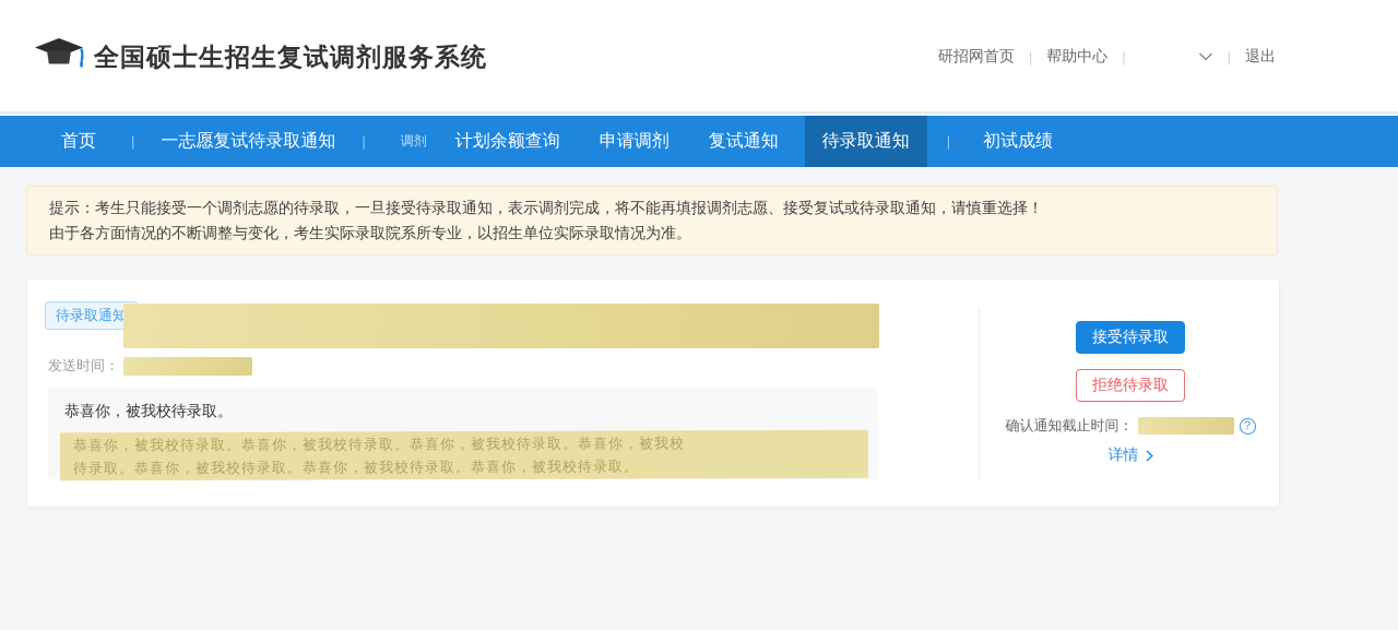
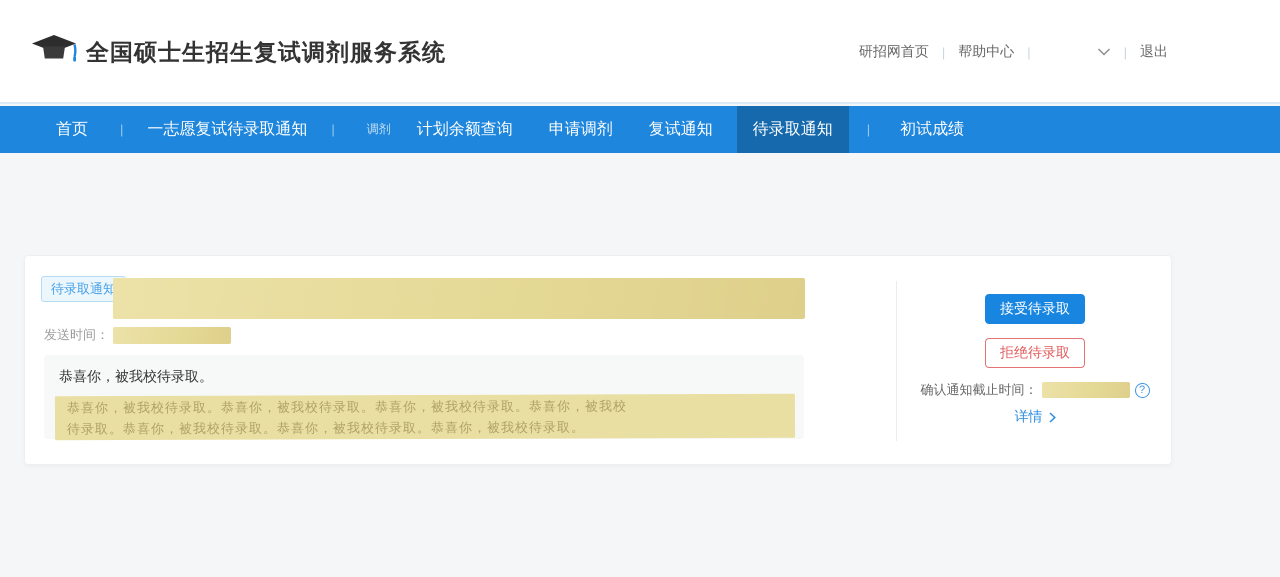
  全国硕士生招生复试调剂服务系统
  研招网首页
  |
  帮助中心
  |
  |
  退出
  首页
  |
  一志愿复试待录取通知
  |
  调剂
  计划余额查询
  申请调剂
  复试通知
  待录取通知
  |
  初试成绩
- 提示：考生只能接受一个调剂志愿的待录取，一旦接受待录取通知，表示调剂完成，将不能再填报调剂志愿、接受复试或待录取通知，请慎重选择！
- 由于各方面情况的不断调整与变化，考生实际录取院系所专业，以招生单位实际录取情况为准。
  待录取通知
  发送时间：
  恭喜你，被我校待录取。
  恭喜你，被我校待录取。恭喜你，被我校待录取。恭喜你，被我校待录取。恭喜你，被我校
  待录取。恭喜你，被我校待录取。恭喜你，被我校待录取。恭喜你，被我校待录取。
  接受待录取
  拒绝待录取
  确认通知截止时间：
  ?
  详情
